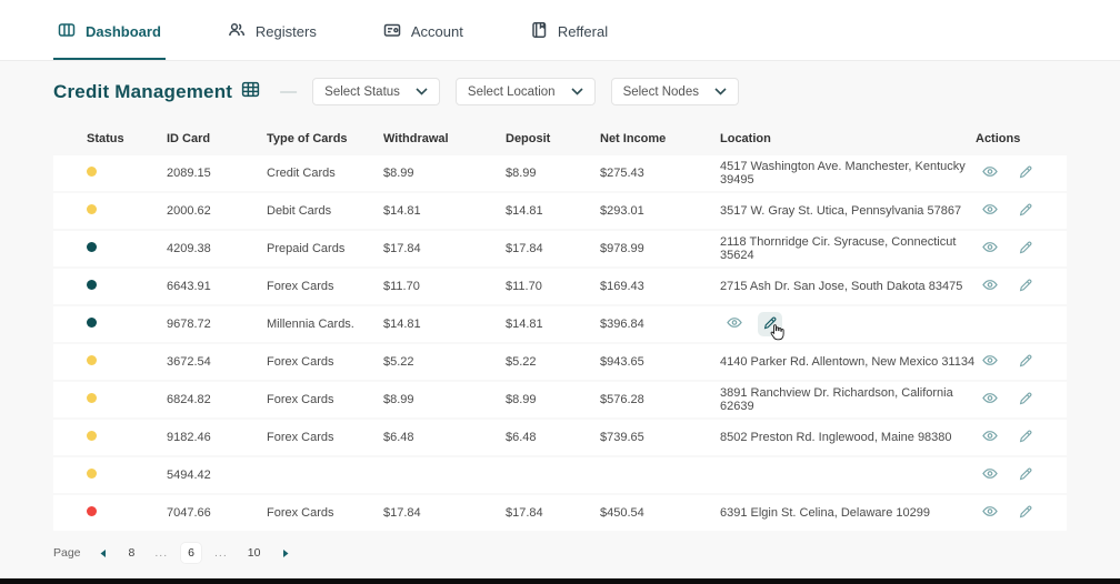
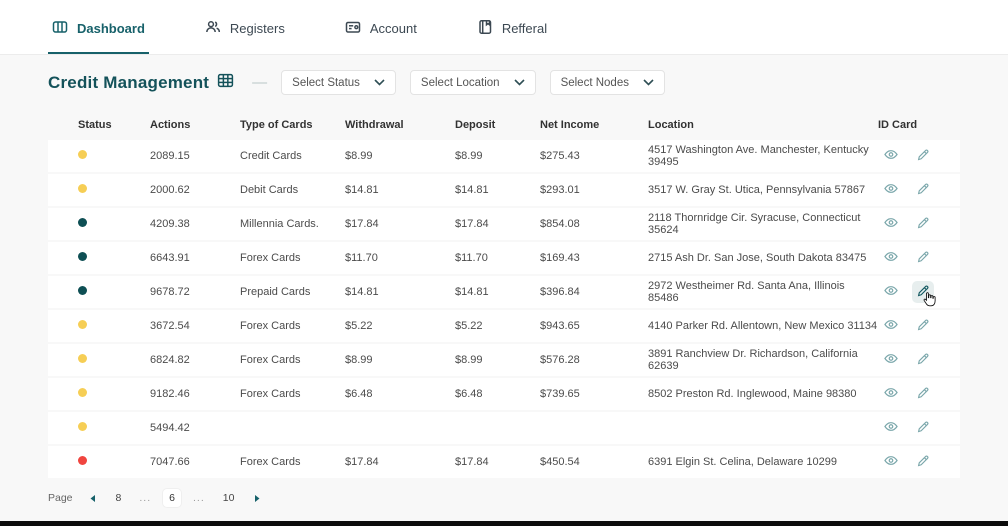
  Dashboard
  Registers
  Account
  Refferal
  Credit Management
  —
  Select Status
  Select Location
  Select Nodes
  Status
- ID Card
+ Actions
  Type of Cards
  Withdrawal
  Deposit
  Net Income
  Location
- Actions
+ ID Card
  2089.15
  Credit Cards
  $8.99
  $8.99
  $275.43
  4517 Washington Ave. Manchester, Kentucky 39495
  2000.62
  Debit Cards
  $14.81
  $14.81
  $293.01
  3517 W. Gray St. Utica, Pennsylvania 57867
  4209.38
- Prepaid Cards
+ Millennia Cards.
  $17.84
  $17.84
- $978.99
+ $854.08
  2118 Thornridge Cir. Syracuse, Connecticut 35624
  6643.91
  Forex Cards
  $11.70
  $11.70
  $169.43
  2715 Ash Dr. San Jose, South Dakota 83475
  9678.72
- Millennia Cards.
+ Prepaid Cards
  $14.81
  $14.81
  $396.84
+ 2972 Westheimer Rd. Santa Ana, Illinois 85486
  3672.54
  Forex Cards
  $5.22
  $5.22
  $943.65
  4140 Parker Rd. Allentown, New Mexico 31134
  6824.82
  Forex Cards
  $8.99
  $8.99
  $576.28
  3891 Ranchview Dr. Richardson, California 62639
  9182.46
  Forex Cards
  $6.48
  $6.48
  $739.65
  8502 Preston Rd. Inglewood, Maine 98380
  5494.42
  7047.66
  Forex Cards
  $17.84
  $17.84
  $450.54
  6391 Elgin St. Celina, Delaware 10299
  Page
  8
  ...
  6
  ...
  10
